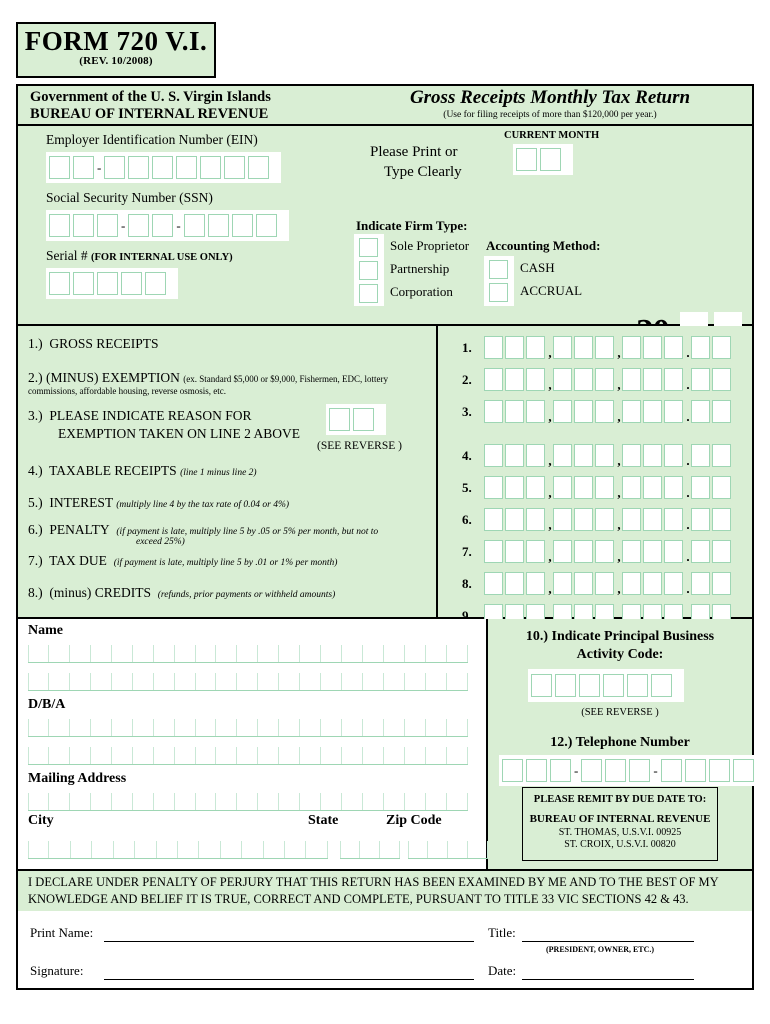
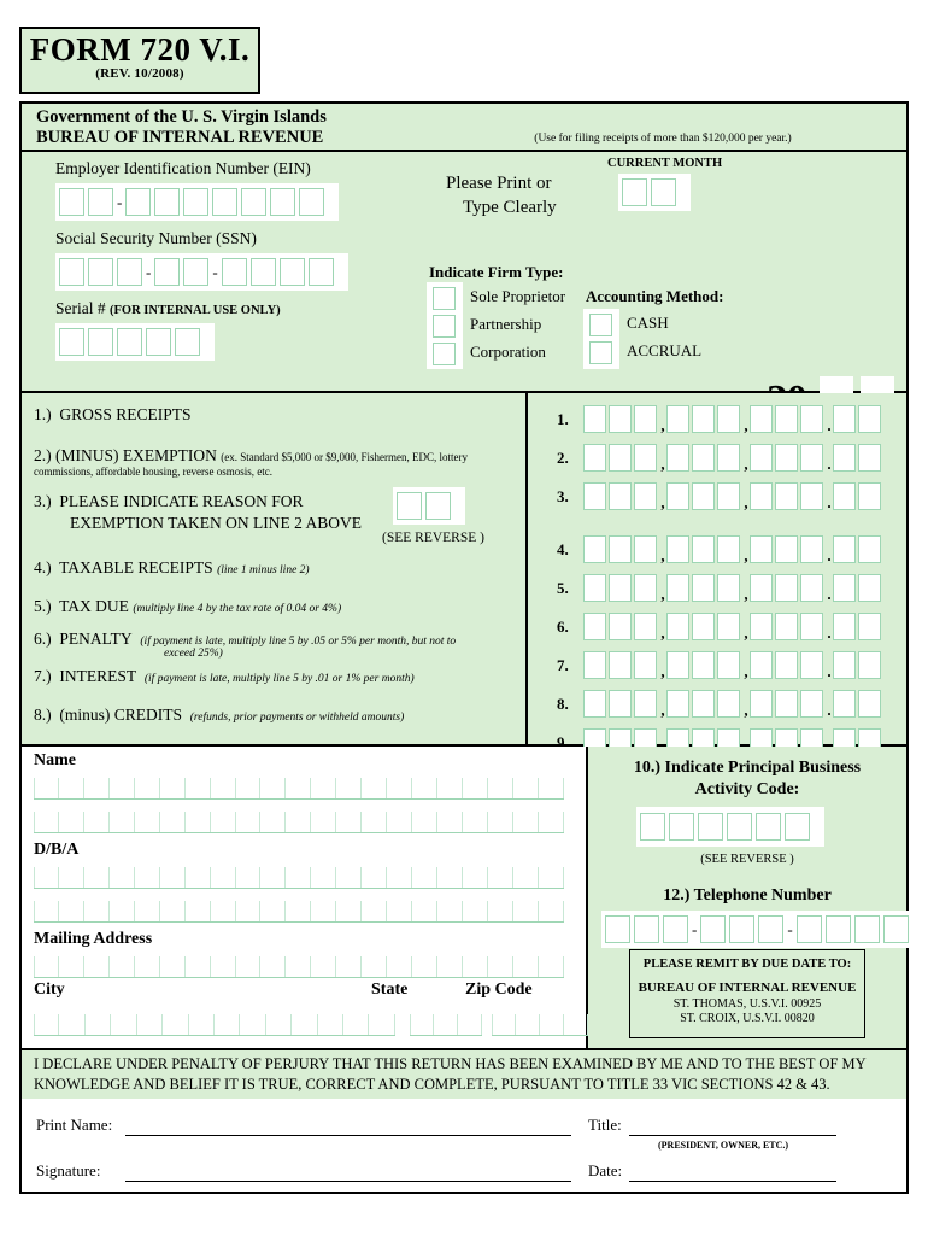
  FORM 720 V.I.
  (REV. 10/2008)
  Government of the U. S. Virgin Islands
  BUREAU OF INTERNAL REVENUE
- Gross Receipts Monthly Tax Return
  (Use for filing receipts of more than $120,000 per year.)
  Employer Identification Number (EIN)
  -
  Social Security Number (SSN)
  -
  -
  Serial # (FOR INTERNAL USE ONLY)
  Please Print or
  Type Clearly
  CURRENT MONTH
  Indicate Firm Type:
  Sole Proprietor
  Partnership
  Corporation
  Accounting Method:
  CASH
  ACCRUAL
  1.) GROSS RECEIPTS
  2.) (MINUS) EXEMPTION (ex. Standard $5,000 or $9,000, Fishermen, EDC, lottery
  commissions, affordable housing, reverse osmosis, etc.
  3.) PLEASE INDICATE REASON FOR
  EXEMPTION TAKEN ON LINE 2 ABOVE
  (SEE REVERSE )
  4.) TAXABLE RECEIPTS (line 1 minus line 2)
- 5.) INTEREST (multiply line 4 by the tax rate of 0.04 or 4%)
+ 5.) TAX DUE (multiply line 4 by the tax rate of 0.04 or 4%)
  6.) PENALTY (if payment is late, multiply line 5 by .05 or 5% per month, but not to
  exceed 25%)
- 7.) TAX DUE (if payment is late, multiply line 5 by .01 or 1% per month)
+ 7.) INTEREST (if payment is late, multiply line 5 by .01 or 1% per month)
  8.) (minus) CREDITS (refunds, prior payments or withheld amounts)
  1.
  ,
  ,
  .
  2.
  ,
  ,
  .
  3.
  ,
  ,
  .
  4.
  ,
  ,
  .
  5.
  ,
  ,
  .
  6.
  ,
  ,
  .
  7.
  ,
  ,
  .
  8.
  ,
  ,
  .
  9.
  Name
  D/B/A
  Mailing Address
  City
  State
  Zip Code
  10.) Indicate Principal Business
  Activity Code:
  (SEE REVERSE )
  12.) Telephone Number
  -
  -
  PLEASE REMIT BY DUE DATE TO:
  BUREAU OF INTERNAL REVENUE
  ST. THOMAS, U.S.V.I. 00925
  ST. CROIX, U.S.V.I. 00820
  I DECLARE UNDER PENALTY OF PERJURY THAT THIS RETURN HAS BEEN EXAMINED BY ME AND TO THE BEST OF MY
  KNOWLEDGE AND BELIEF IT IS TRUE, CORRECT AND COMPLETE, PURSUANT TO TITLE 33 VIC SECTIONS 42 & 43.
  Print Name:
  Title:
  (PRESIDENT, OWNER, ETC.)
  Signature:
  Date:
